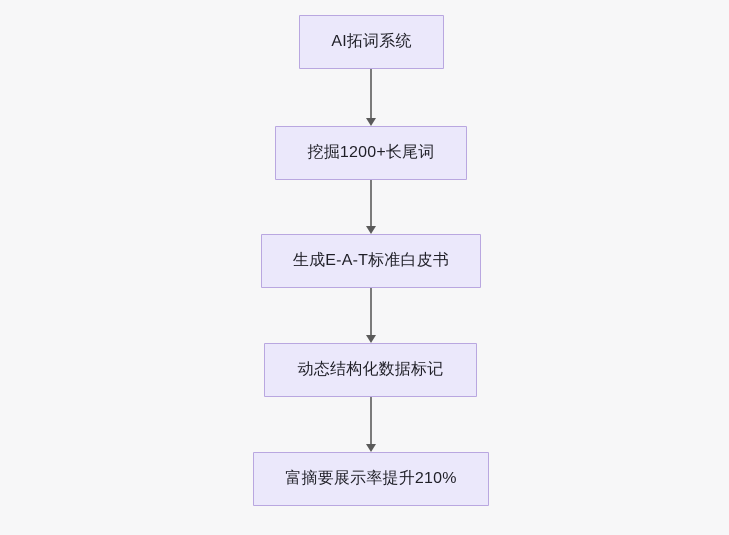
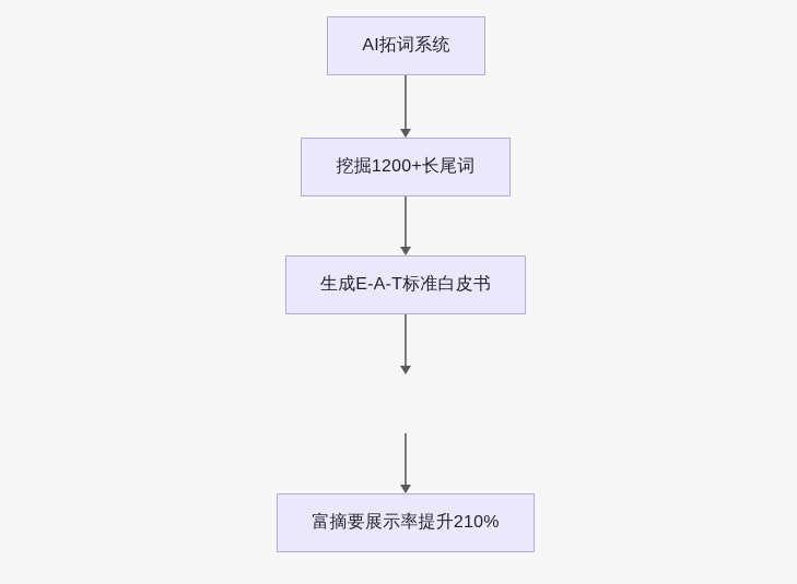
  AI拓词系统
  挖掘1200+长尾词
  生成E-A-T标准白皮书
- 动态结构化数据标记
  富摘要展示率提升210%
